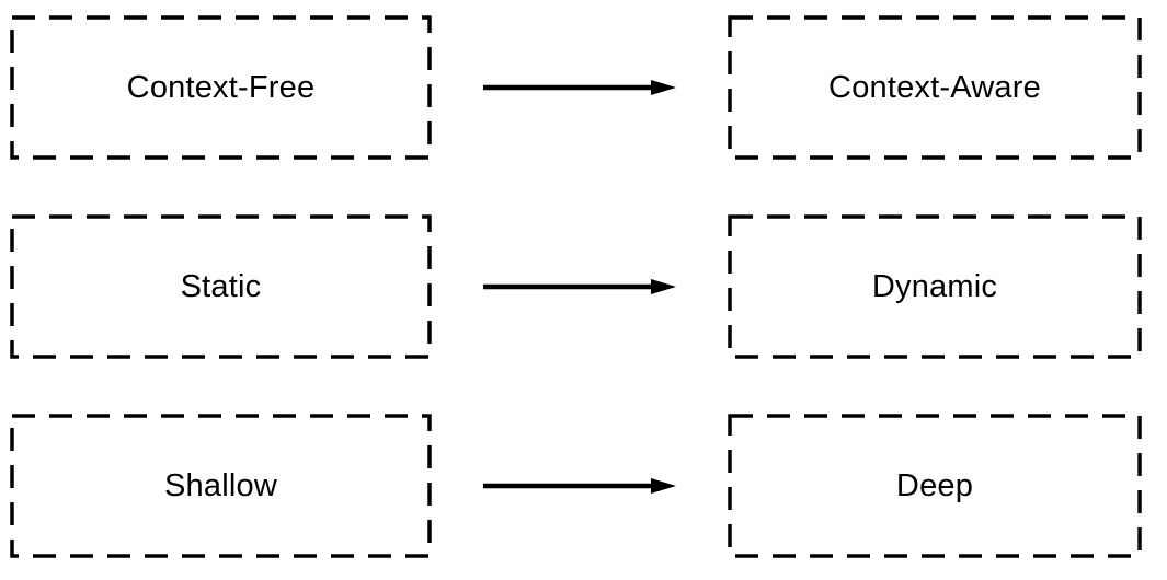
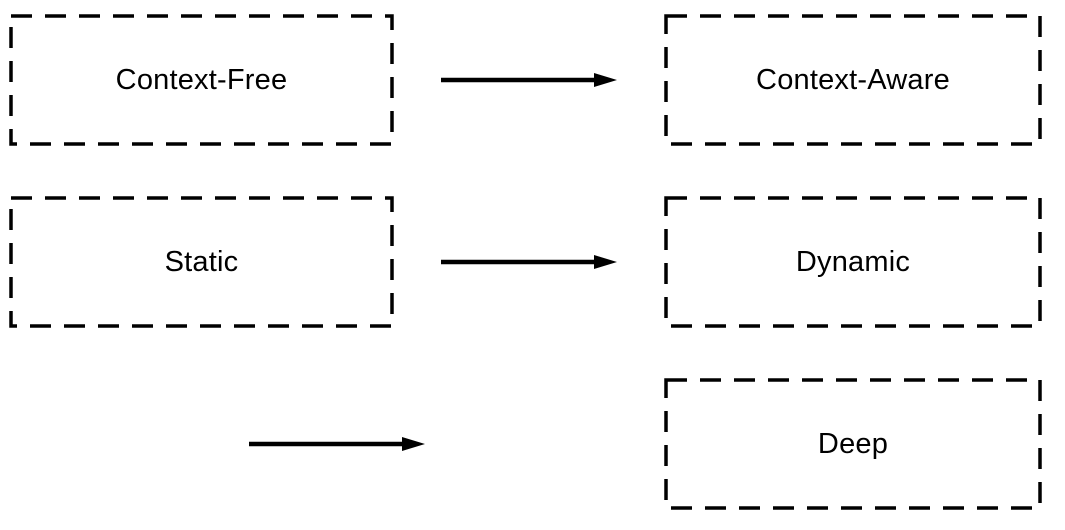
  Context-Free
  Context-Aware
  Static
  Dynamic
- Shallow
  Deep
